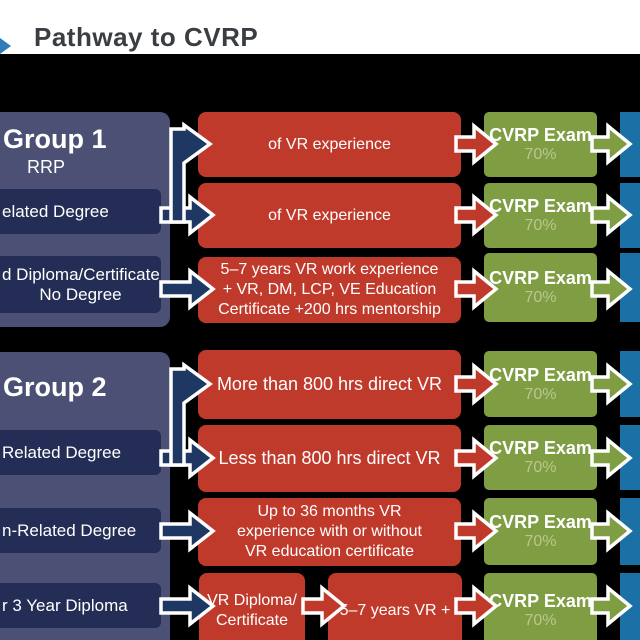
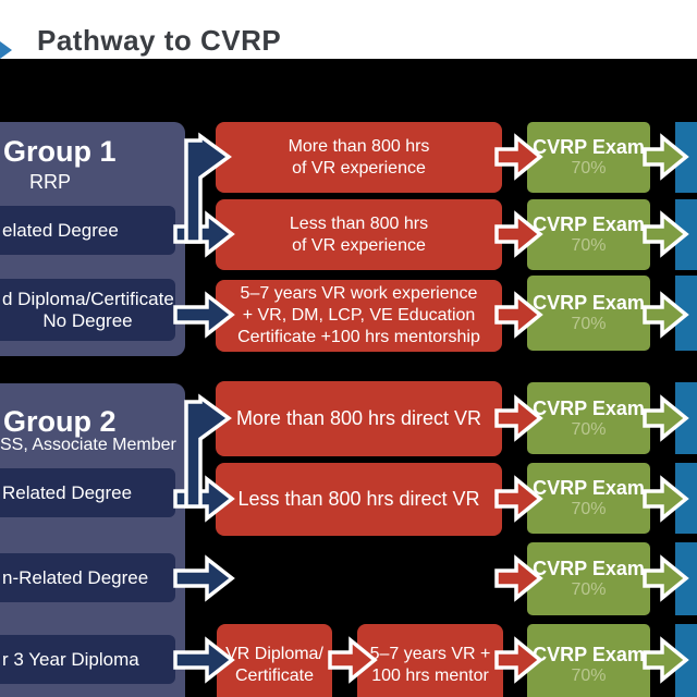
  Pathway to CVRP
  Group 1
  RRP
  Group 2
+ SS, Associate Member
+ More than 800 hrs
  of VR experience
  CVRP Exam
  70%
  elated Degree
+ Less than 800 hrs
  of VR experience
  CVRP Exam
  70%
  d Diploma/Certificate
  No Degree
  5–7 years VR work experience
  + VR, DM, LCP, VE Education
- Certificate +200 hrs mentorship
+ Certificate +100 hrs mentorship
  CVRP Exam
  70%
  More than 800 hrs direct VR
  CVRP Exam
  70%
  Related Degree
  Less than 800 hrs direct VR
  CVRP Exam
  70%
  n-Related Degree
- Up to 36 months VR
- experience with or without
- VR education certificate
  CVRP Exam
  70%
  r 3 Year Diploma
  VR Diploma/
  Certificate
  5–7 years VR +
+ 100 hrs mentor
  CVRP Exam
  70%
